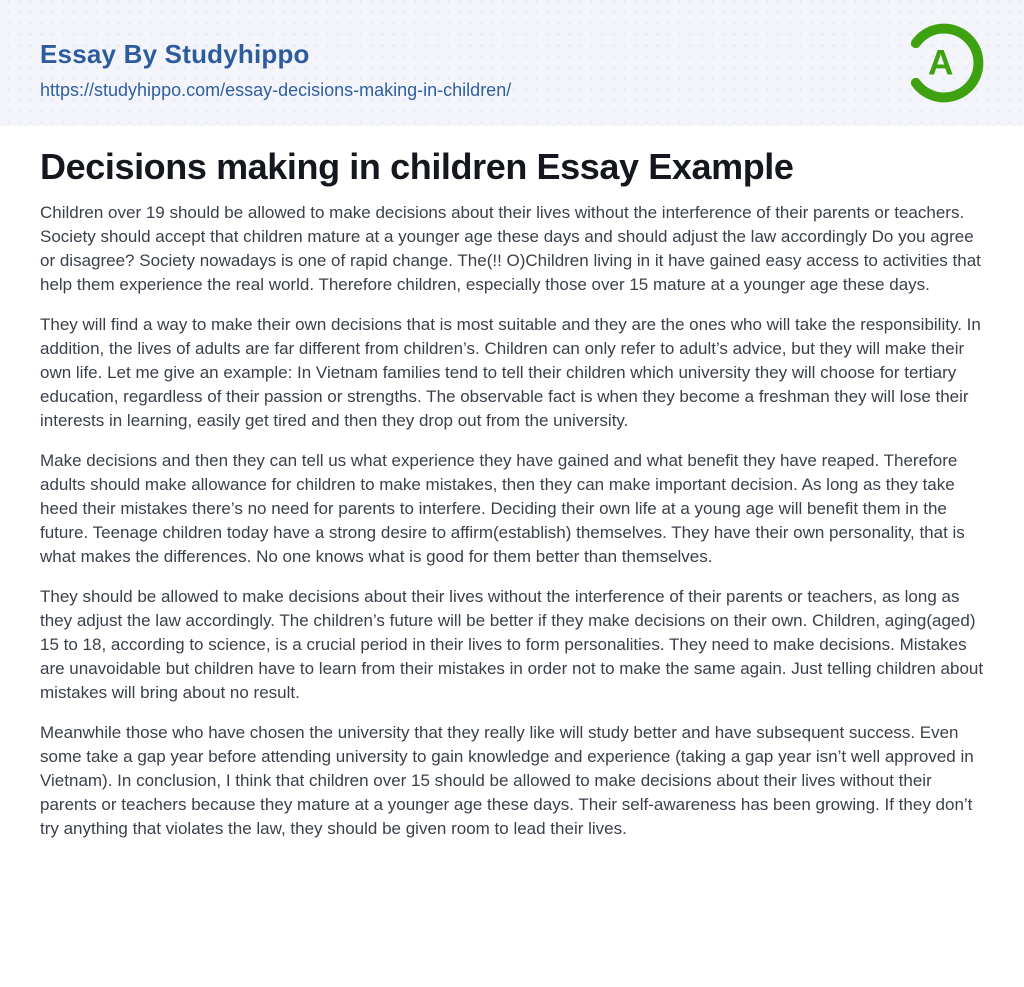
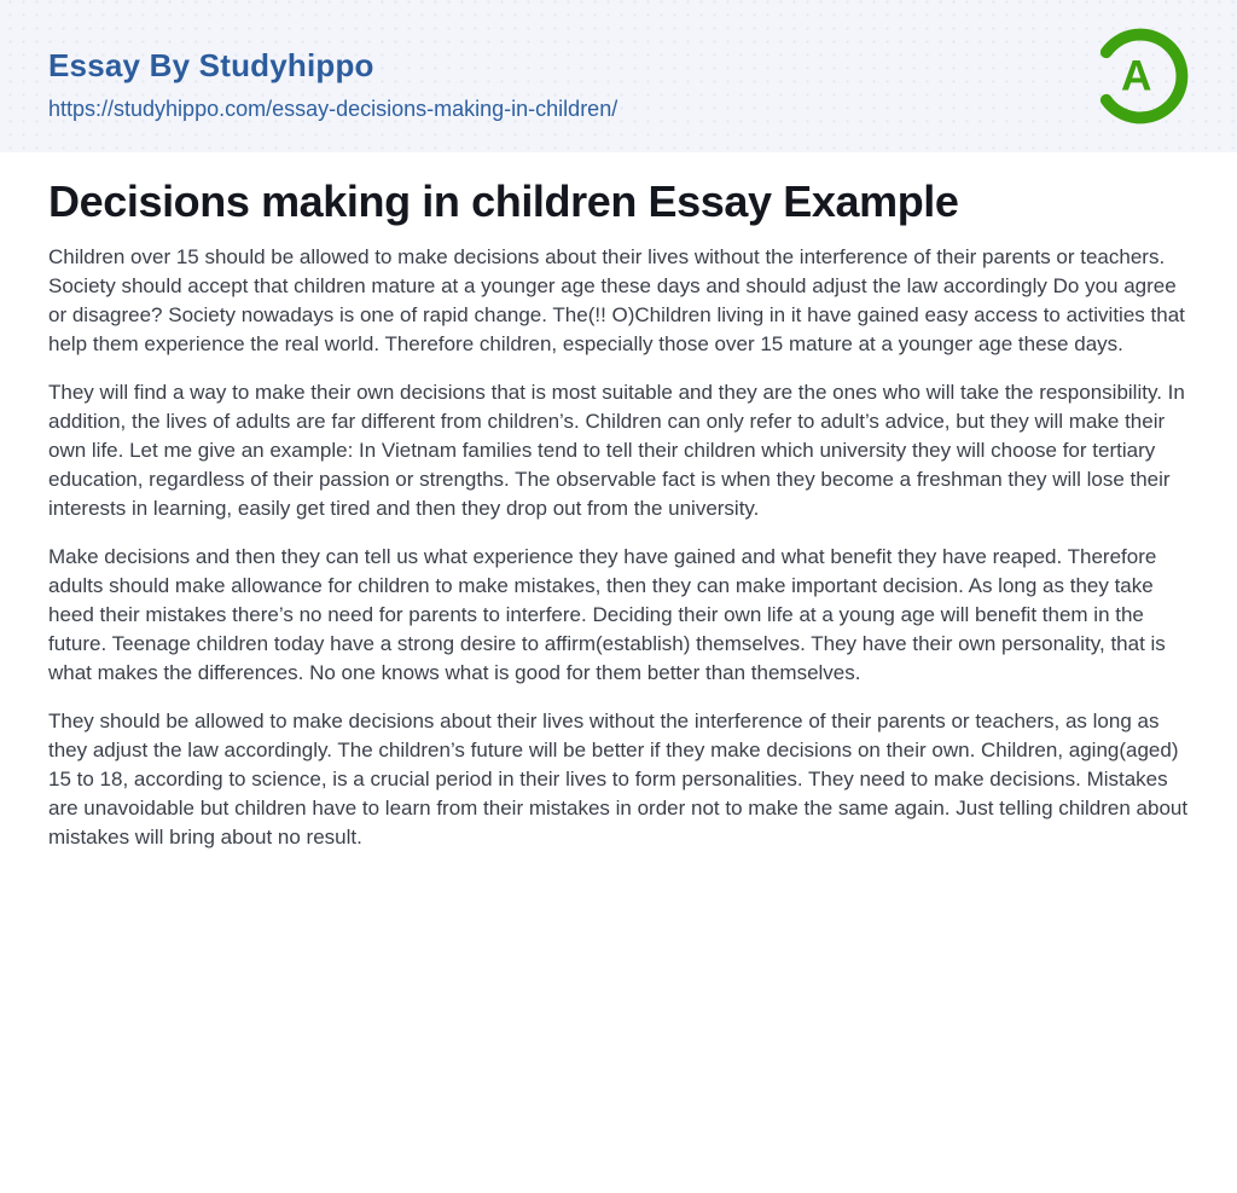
  Essay By Studyhippo
  https://studyhippo.com/essay-decisions-making-in-children/
  A
  Decisions making in children Essay Example
- Children over 19 should be allowed to make decisions about their lives without the interference of their parents or teachers. Society should accept that children mature at a younger age these days and should adjust the law accordingly Do you agree or disagree? Society nowadays is one of rapid change. The(!! O)Children living in it have gained easy access to activities that help them experience the real world. Therefore children, especially those over 15 mature at a younger age these days.
+ Children over 15 should be allowed to make decisions about their lives without the interference of their parents or teachers. Society should accept that children mature at a younger age these days and should adjust the law accordingly Do you agree or disagree? Society nowadays is one of rapid change. The(!! O)Children living in it have gained easy access to activities that help them experience the real world. Therefore children, especially those over 15 mature at a younger age these days.
  They will find a way to make their own decisions that is most suitable and they are the ones who will take the responsibility. In addition, the lives of adults are far different from children’s. Children can only refer to adult’s advice, but they will make their own life. Let me give an example: In Vietnam families tend to tell their children which university they will choose for tertiary education, regardless of their passion or strengths. The observable fact is when they become a freshman they will lose their interests in learning, easily get tired and then they drop out from the university.
  Make decisions and then they can tell us what experience they have gained and what benefit they have reaped. Therefore adults should make allowance for children to make mistakes, then they can make important decision. As long as they take heed their mistakes there’s no need for parents to interfere. Deciding their own life at a young age will benefit them in the future. Teenage children today have a strong desire to affirm(establish) themselves. They have their own personality, that is what makes the differences. No one knows what is good for them better than themselves.
  They should be allowed to make decisions about their lives without the interference of their parents or teachers, as long as they adjust the law accordingly. The children’s future will be better if they make decisions on their own. Children, aging(aged) 15 to 18, according to science, is a crucial period in their lives to form personalities. They need to make decisions. Mistakes are unavoidable but children have to learn from their mistakes in order not to make the same again. Just telling children about mistakes will bring about no result.
- Meanwhile those who have chosen the university that they really like will study better and have subsequent success. Even some take a gap year before attending university to gain knowledge and experience (taking a gap year isn’t well approved in Vietnam). In conclusion, I think that children over 15 should be allowed to make decisions about their lives without their parents or teachers because they mature at a younger age these days. Their self-awareness has been growing. If they don’t try anything that violates the law, they should be given room to lead their lives.
